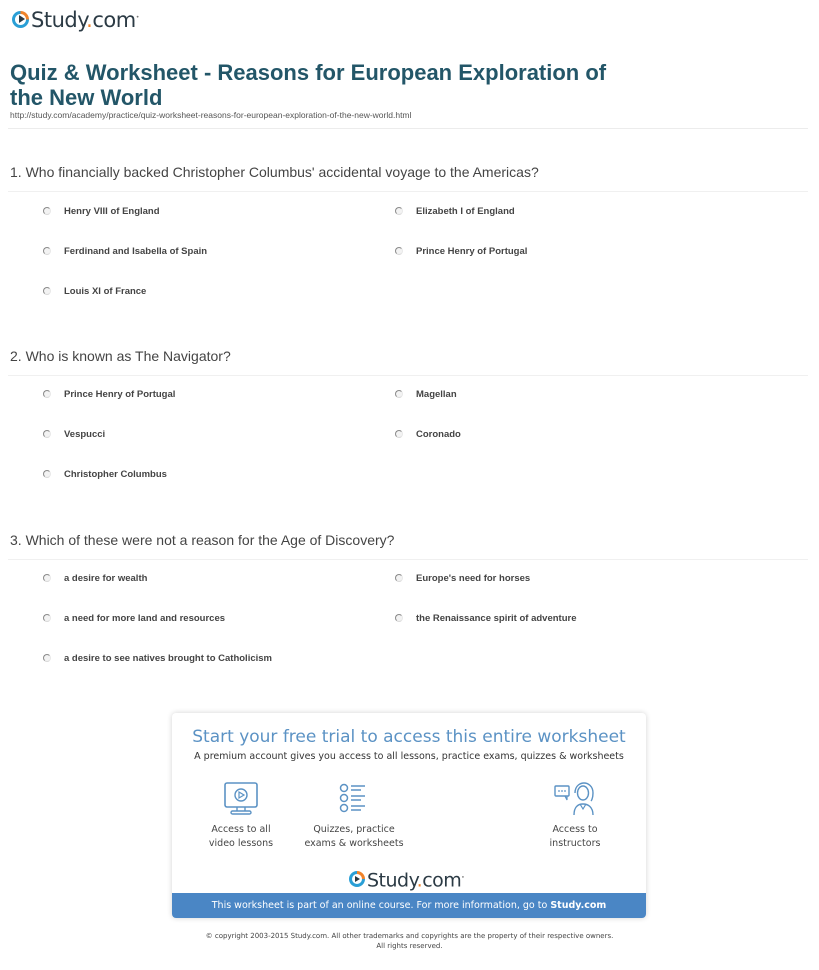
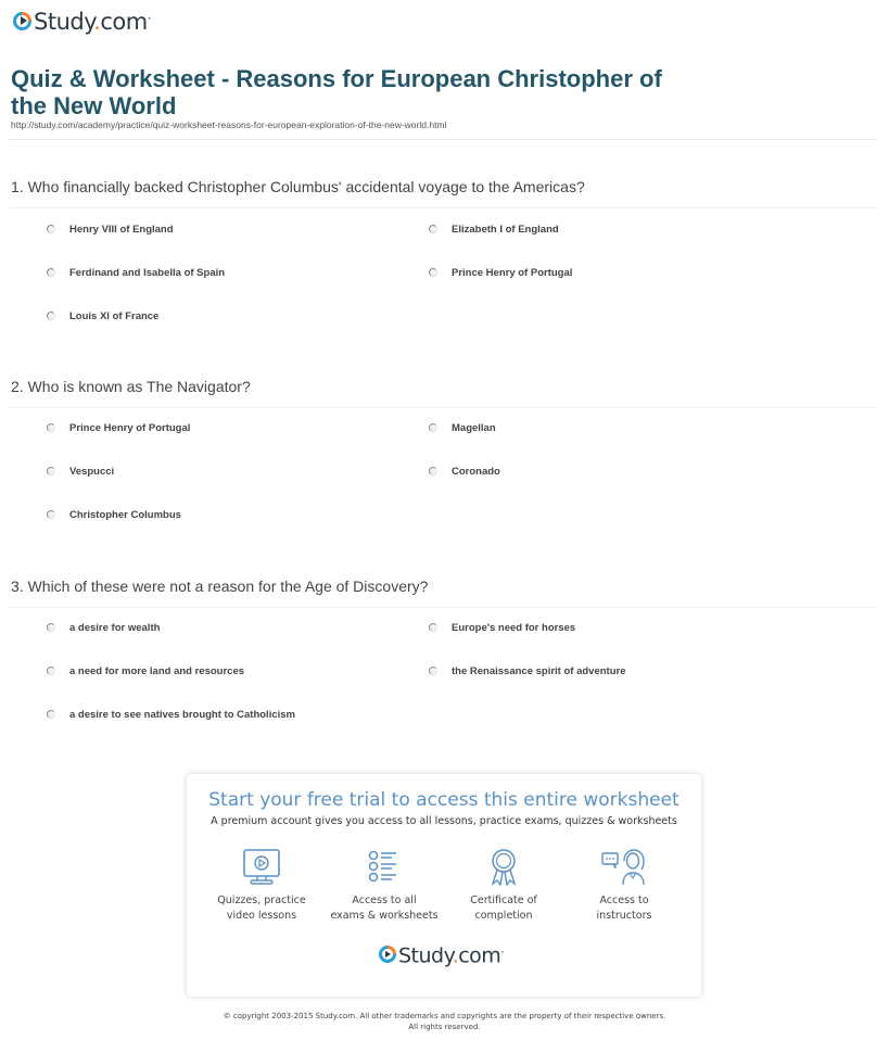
  Study.com
- Quiz & Worksheet - Reasons for European Exploration of the New World
+ Quiz & Worksheet - Reasons for European Christopher of the New World
  http://study.com/academy/practice/quiz-worksheet-reasons-for-european-exploration-of-the-new-world.html
  1. Who financially backed Christopher Columbus' accidental voyage to the Americas?
  Henry VIII of England
  Elizabeth I of England
  Ferdinand and Isabella of Spain
  Prince Henry of Portugal
  Louis XI of France
  2. Who is known as The Navigator?
  Prince Henry of Portugal
  Magellan
  Vespucci
  Coronado
  Christopher Columbus
  3. Which of these were not a reason for the Age of Discovery?
  a desire for wealth
  Europe's need for horses
  a need for more land and resources
  the Renaissance spirit of adventure
  a desire to see natives brought to Catholicism
  Start your free trial to access this entire worksheet
  A premium account gives you access to all lessons, practice exams, quizzes & worksheets
- Access to all
+ Quizzes, practice
  video lessons
- Quizzes, practice
+ Access to all
  exams & worksheets
+ Certificate of
+ completion
  Access to
  instructors
  Study.com
- This worksheet is part of an online course. For more information, go to Study.com
  © copyright 2003-2015 Study.com. All other trademarks and copyrights are the property of their respective owners.
  All rights reserved.
